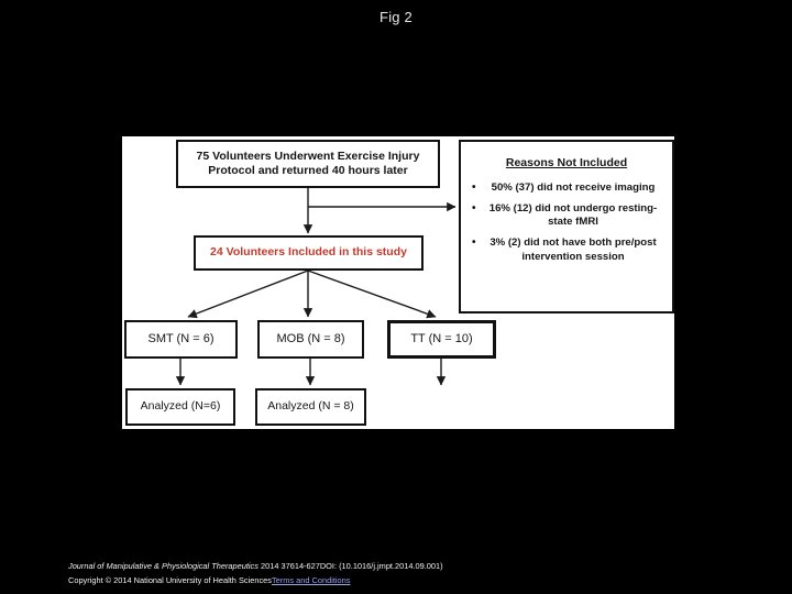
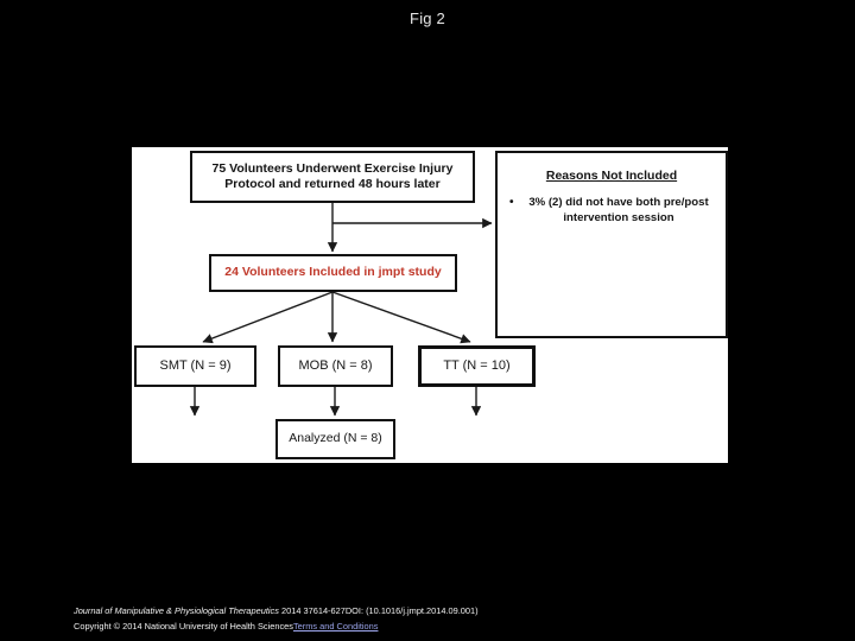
  Fig 2
  75 Volunteers Underwent Exercise Injury
- Protocol and returned 40 hours later
+ Protocol and returned 48 hours later
  Reasons Not Included
- 50% (37) did not receive imaging
- 16% (12) did not undergo resting-state fMRI
  3% (2) did not have both pre/post intervention session
- 24 Volunteers Included in this study
+ 24 Volunteers Included in jmpt study
- SMT (N = 6)
+ SMT (N = 9)
  MOB (N = 8)
  TT (N = 10)
- Analyzed (N=6)
  Analyzed (N = 8)
  Journal of Manipulative & Physiological Therapeutics 2014 37614-627DOI: (10.1016/j.jmpt.2014.09.001)
  Copyright © 2014 National University of Health SciencesTerms and Conditions
